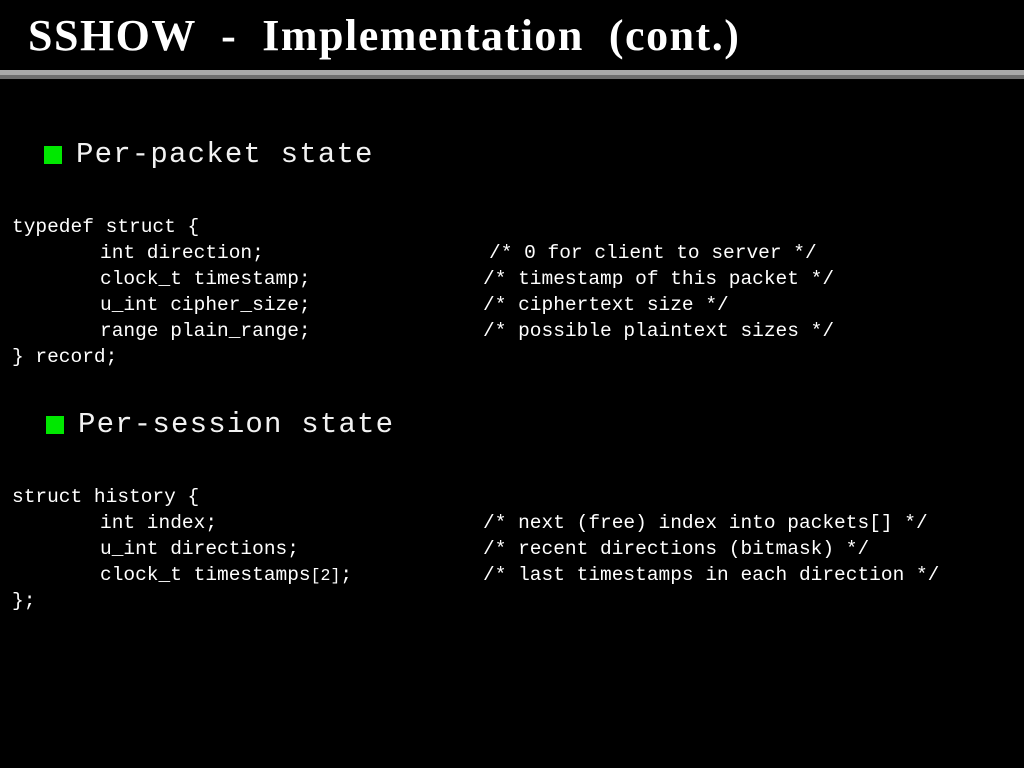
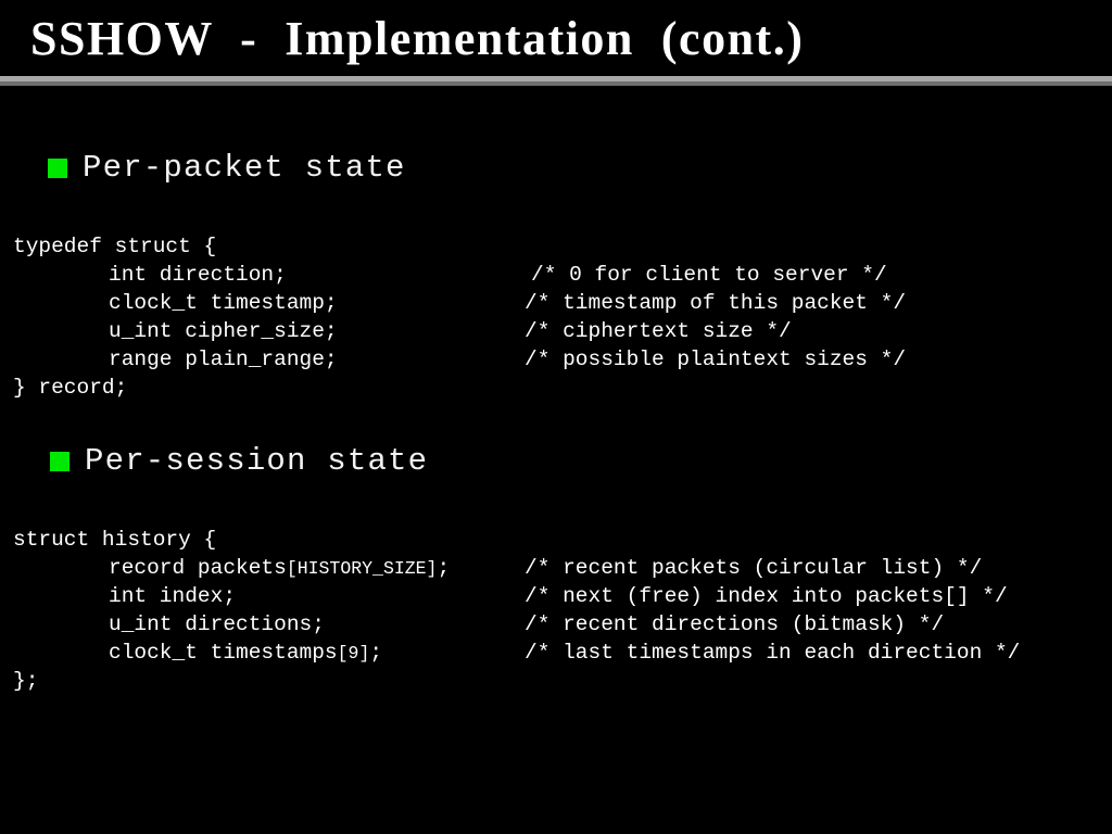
  SSHOW - Implementation (cont.)
  Per-packet state
  typedef struct {
  int direction;
  /* 0 for client to server */
  clock_t timestamp;
  /* timestamp of this packet */
  u_int cipher_size;
  /* ciphertext size */
  range plain_range;
  /* possible plaintext sizes */
  } record;
  Per-session state
  struct history {
+ record packets[HISTORY_SIZE];
+ /* recent packets (circular list) */
  int index;
  /* next (free) index into packets[] */
  u_int directions;
  /* recent directions (bitmask) */
- clock_t timestamps[2];
+ clock_t timestamps[9];
  /* last timestamps in each direction */
  };
